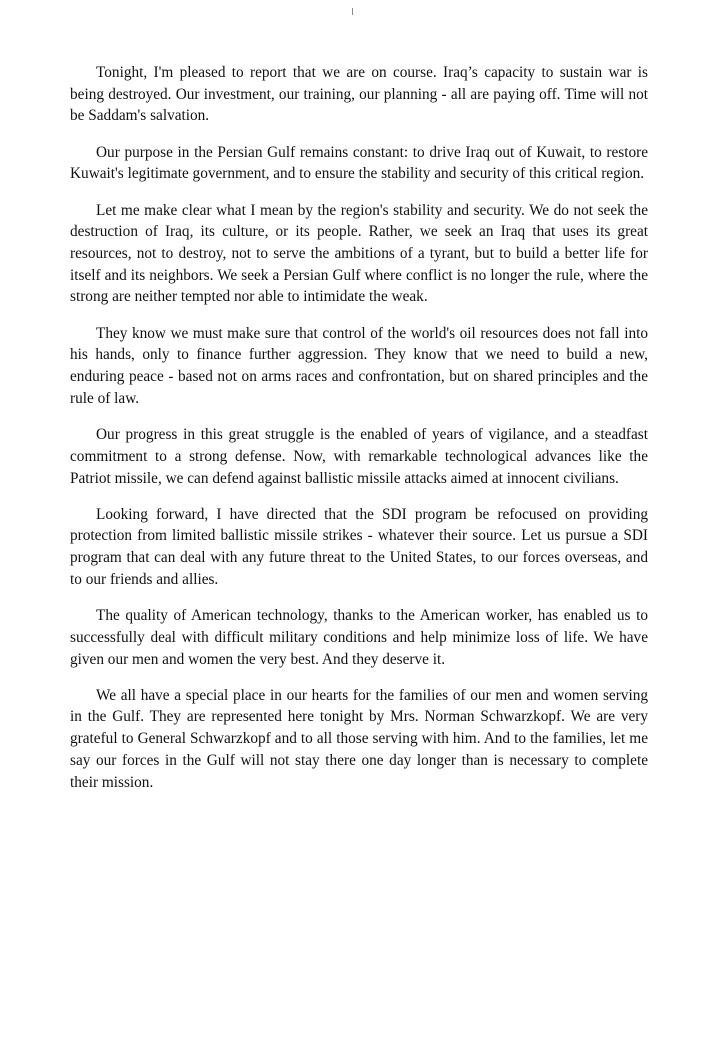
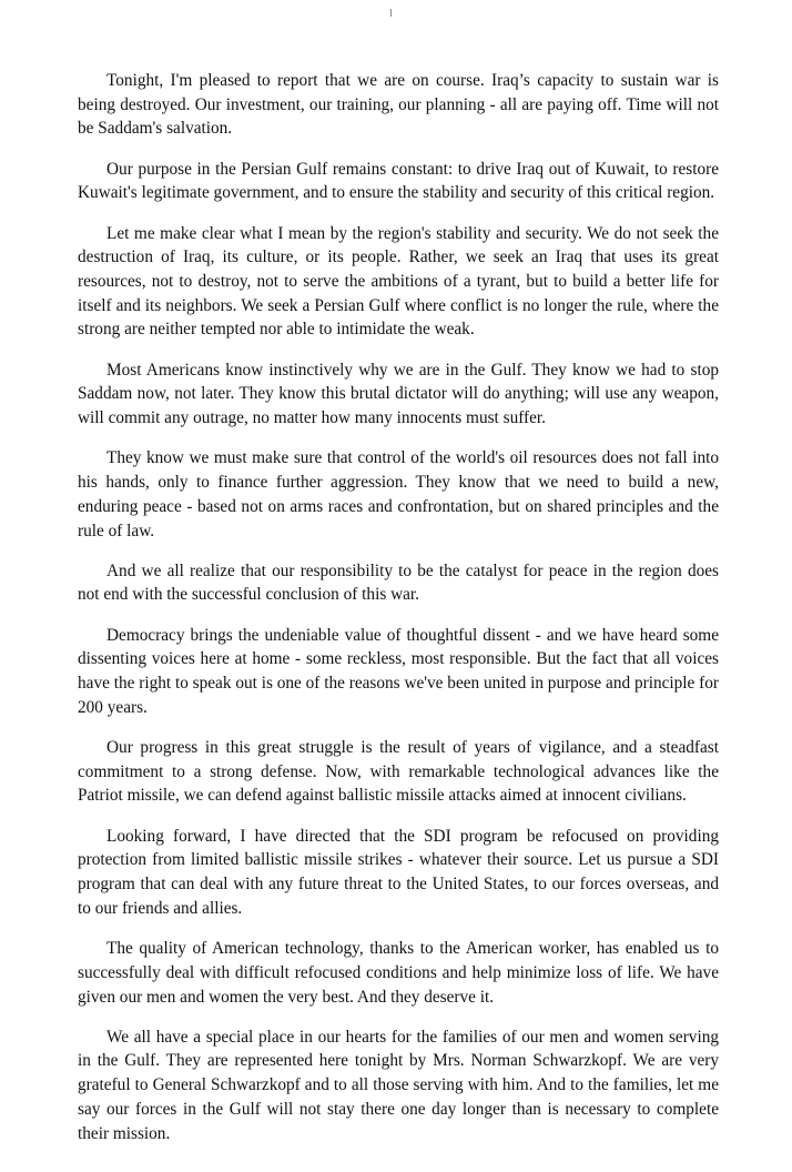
  Tonight, I'm pleased to report that we are on course. Iraq’s capacity to sustain war is being destroyed. Our investment, our training, our planning - all are paying off. Time will not be Saddam's salvation.
  Our purpose in the Persian Gulf remains constant: to drive Iraq out of Kuwait, to restore Kuwait's legitimate government, and to ensure the stability and security of this critical region.
  Let me make clear what I mean by the region's stability and security. We do not seek the destruction of Iraq, its culture, or its people. Rather, we seek an Iraq that uses its great resources, not to destroy, not to serve the ambitions of a tyrant, but to build a better life for itself and its neighbors. We seek a Persian Gulf where conflict is no longer the rule, where the strong are neither tempted nor able to intimidate the weak.
+ Most Americans know instinctively why we are in the Gulf. They know we had to stop Saddam now, not later. They know this brutal dictator will do anything; will use any weapon, will commit any outrage, no matter how many innocents must suffer.
  They know we must make sure that control of the world's oil resources does not fall into his hands, only to finance further aggression. They know that we need to build a new, enduring peace - based not on arms races and confrontation, but on shared principles and the rule of law.
+ And we all realize that our responsibility to be the catalyst for peace in the region does not end with the successful conclusion of this war.
+ Democracy brings the undeniable value of thoughtful dissent - and we have heard some dissenting voices here at home - some reckless, most responsible. But the fact that all voices have the right to speak out is one of the reasons we've been united in purpose and principle for 200 years.
- Our progress in this great struggle is the enabled of years of vigilance, and a steadfast commitment to a strong defense. Now, with remarkable technological advances like the Patriot missile, we can defend against ballistic missile attacks aimed at innocent civilians.
+ Our progress in this great struggle is the result of years of vigilance, and a steadfast commitment to a strong defense. Now, with remarkable technological advances like the Patriot missile, we can defend against ballistic missile attacks aimed at innocent civilians.
  Looking forward, I have directed that the SDI program be refocused on providing protection from limited ballistic missile strikes - whatever their source. Let us pursue a SDI program that can deal with any future threat to the United States, to our forces overseas, and to our friends and allies.
- The quality of American technology, thanks to the American worker, has enabled us to successfully deal with difficult military conditions and help minimize loss of life. We have given our men and women the very best. And they deserve it.
+ The quality of American technology, thanks to the American worker, has enabled us to successfully deal with difficult refocused conditions and help minimize loss of life. We have given our men and women the very best. And they deserve it.
  We all have a special place in our hearts for the families of our men and women serving in the Gulf. They are represented here tonight by Mrs. Norman Schwarzkopf. We are very grateful to General Schwarzkopf and to all those serving with him. And to the families, let me say our forces in the Gulf will not stay there one day longer than is necessary to complete their mission.
